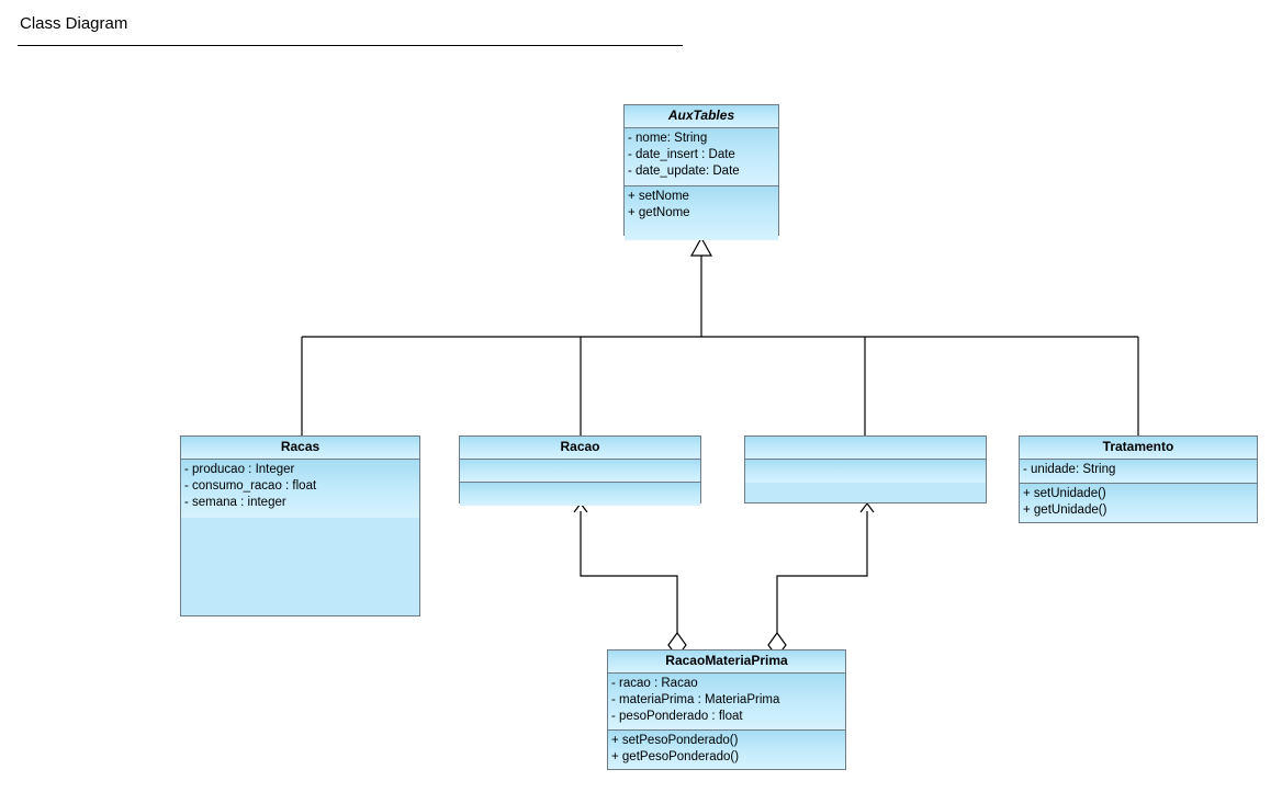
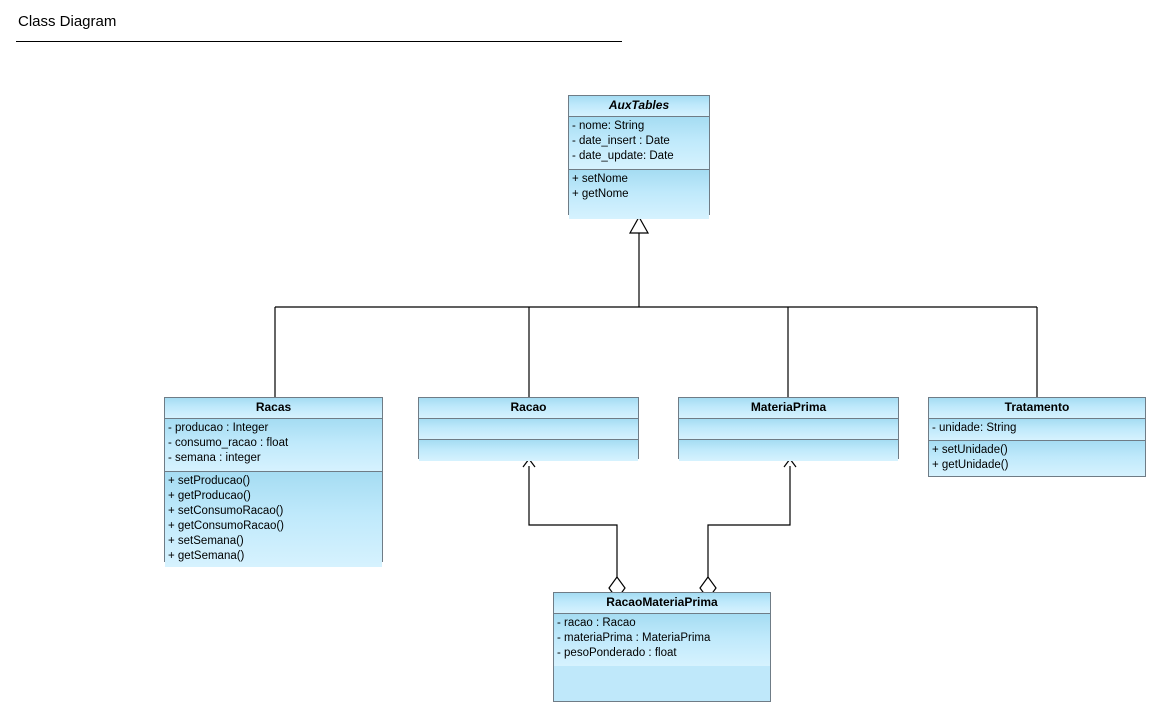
  Class Diagram
  AuxTables
  - nome: String
  - date_insert : Date
  - date_update: Date
  + setNome
  + getNome
  Racas
  - producao : Integer
  - consumo_racao : float
  - semana : integer
+ + setProducao()
+ + getProducao()
+ + setConsumoRacao()
+ + getConsumoRacao()
+ + setSemana()
+ + getSemana()
  Racao
+ MateriaPrima
  Tratamento
  - unidade: String
  + setUnidade()
  + getUnidade()
  RacaoMateriaPrima
  - racao : Racao
  - materiaPrima : MateriaPrima
  - pesoPonderado : float
- + setPesoPonderado()
- + getPesoPonderado()
